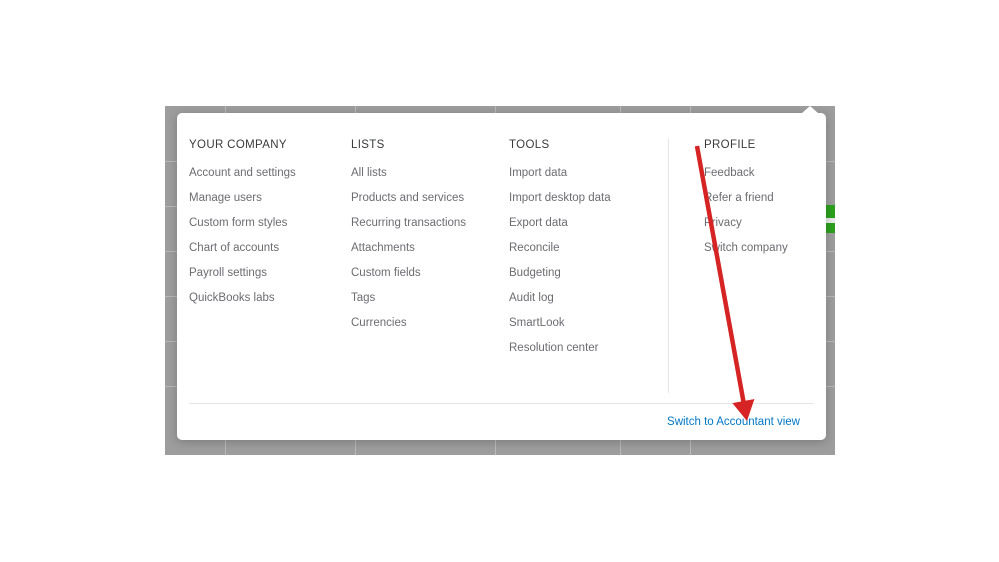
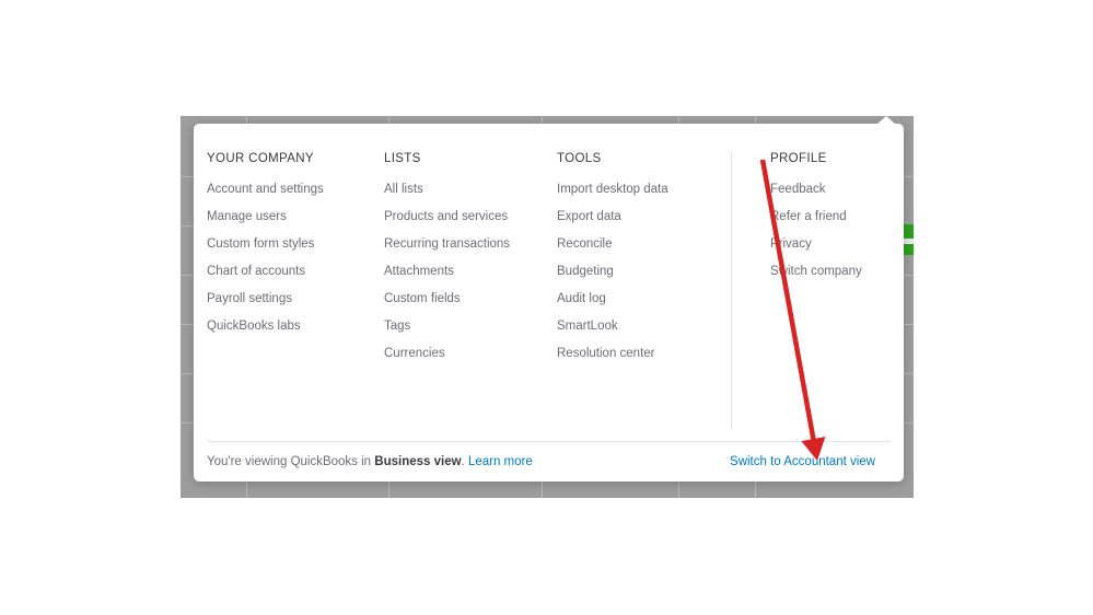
  YOUR COMPANY
  Account and settings
  Manage users
  Custom form styles
  Chart of accounts
  Payroll settings
  QuickBooks labs
  LISTS
  All lists
  Products and services
  Recurring transactions
  Attachments
  Custom fields
  Tags
  Currencies
  TOOLS
- Import data
  Import desktop data
  Export data
  Reconcile
  Budgeting
  Audit log
  SmartLook
  Resolution center
  PROFILE
  Feedback
  efer a friend
  Privacy
  Sitch company
+ You're viewing QuickBooks in Business view. Learn more
  Switch to Accountant view
